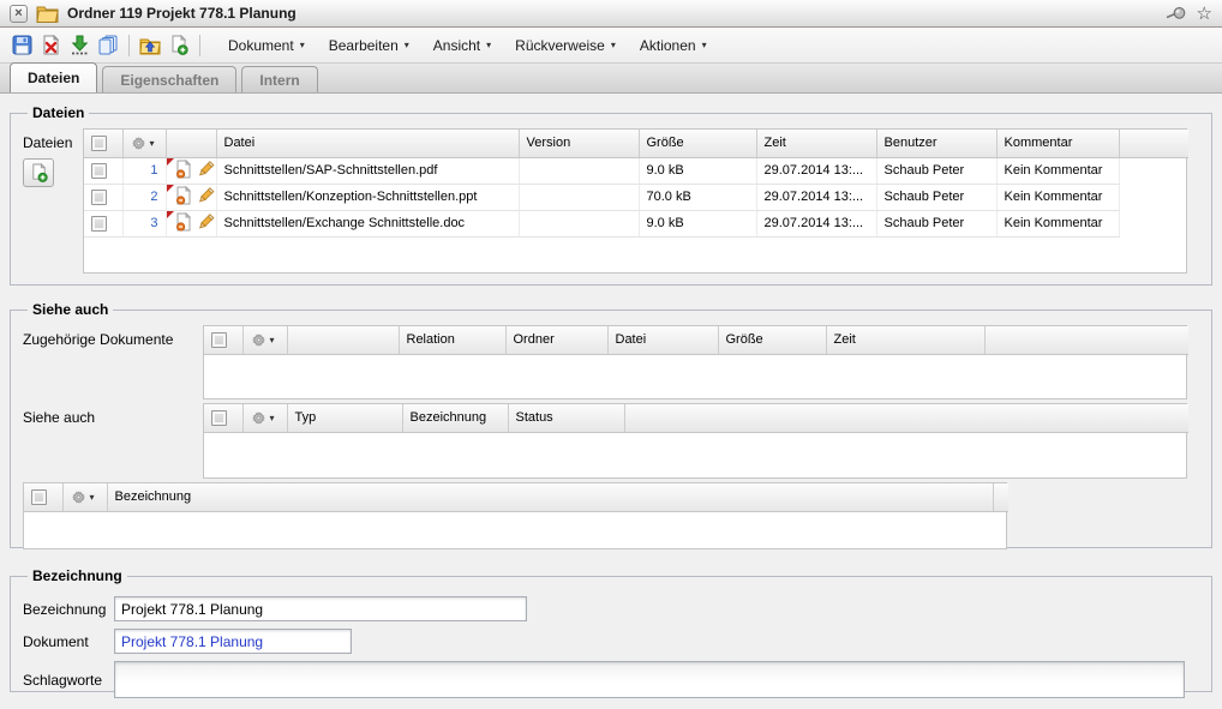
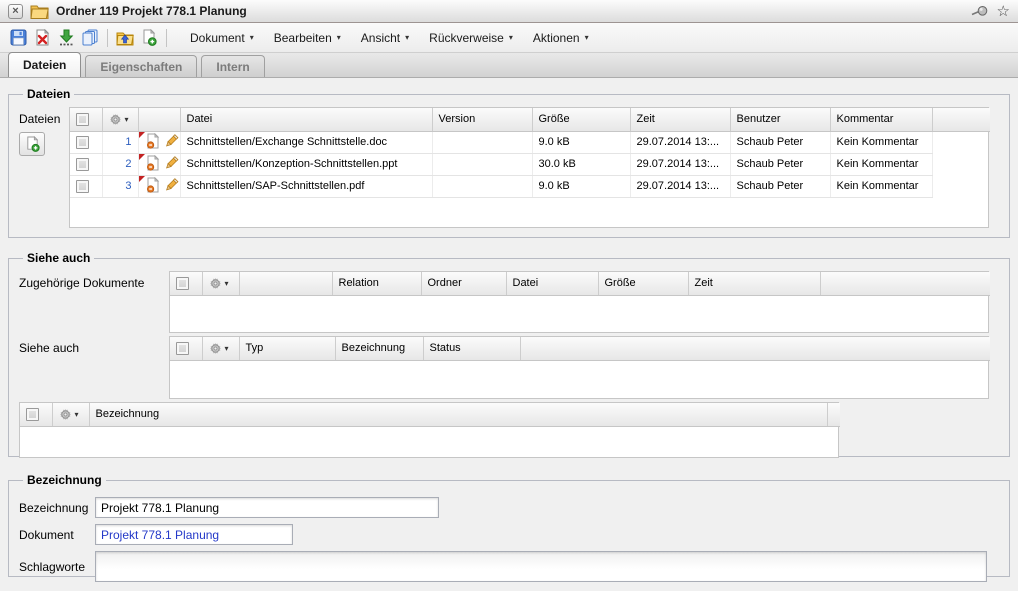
  ×
  Ordner 119 Projekt 778.1 Planung
  ☆
  Dokument
  ▾
  Bearbeiten
  ▾
  Ansicht
  ▾
  Rückverweise
  ▾
  Aktionen
  ▾
  Dateien
  Eigenschaften
  Intern
  Dateien
  Dateien
  	▾		Datei	Version	Größe	Zeit	Benutzer	Kommentar
- 	1		Schnittstellen/SAP-Schnittstellen.pdf		9.0 kB	29.07.2014 13:...	Schaub Peter	Kein Kommentar
+ 	1		Schnittstellen/Exchange Schnittstelle.doc		9.0 kB	29.07.2014 13:...	Schaub Peter	Kein Kommentar
- 	2		Schnittstellen/Konzeption-Schnittstellen.ppt		70.0 kB	29.07.2014 13:...	Schaub Peter	Kein Kommentar
+ 	2		Schnittstellen/Konzeption-Schnittstellen.ppt		30.0 kB	29.07.2014 13:...	Schaub Peter	Kein Kommentar
- 	3		Schnittstellen/Exchange Schnittstelle.doc		9.0 kB	29.07.2014 13:...	Schaub Peter	Kein Kommentar
+ 	3		Schnittstellen/SAP-Schnittstellen.pdf		9.0 kB	29.07.2014 13:...	Schaub Peter	Kein Kommentar
  Siehe auch
  Zugehörige Dokumente
  	▾		Relation	Ordner	Datei	Größe	Zeit
  Siehe auch
  	▾	Typ	Bezeichnung	Status
  	▾	Bezeichnung
  Bezeichnung
  Bezeichnung
  Projekt 778.1 Planung
  Dokument
  Projekt 778.1 Planung
  Schlagworte
